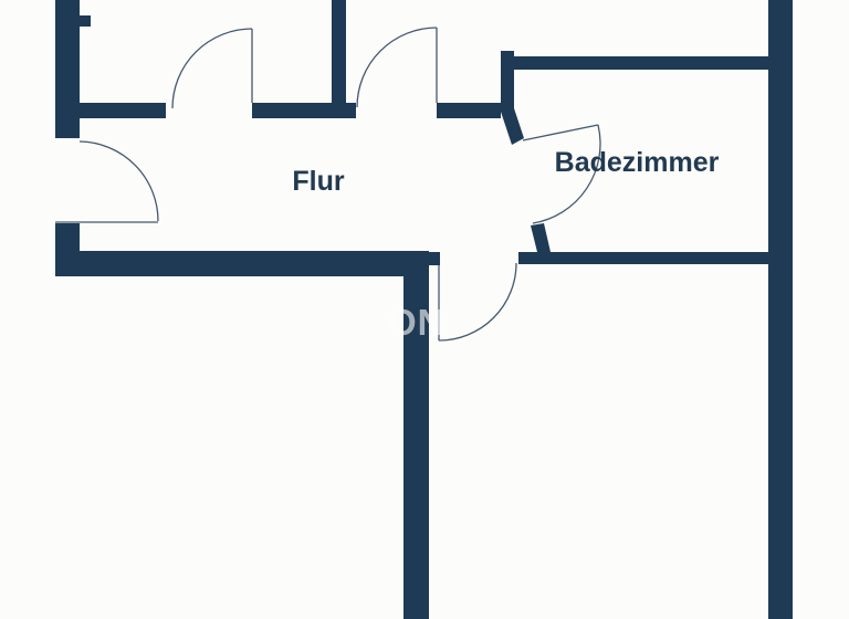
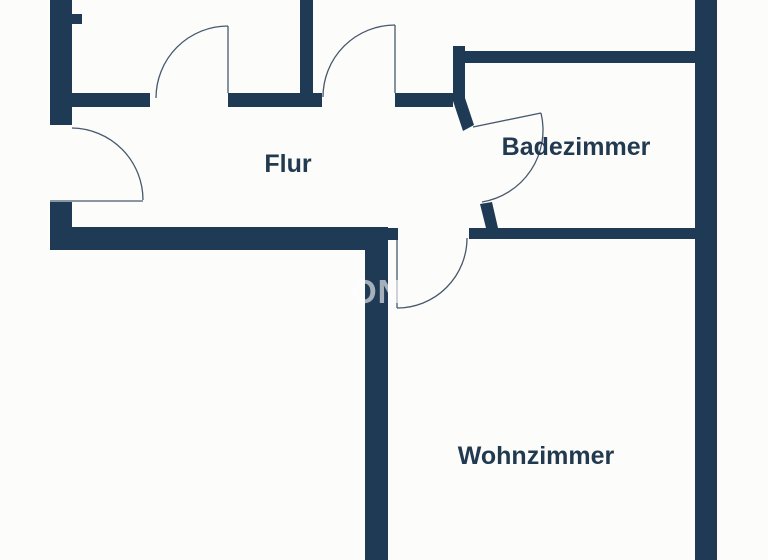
  Flur
  Badezimmer
+ Wohnzimmer
  ON
